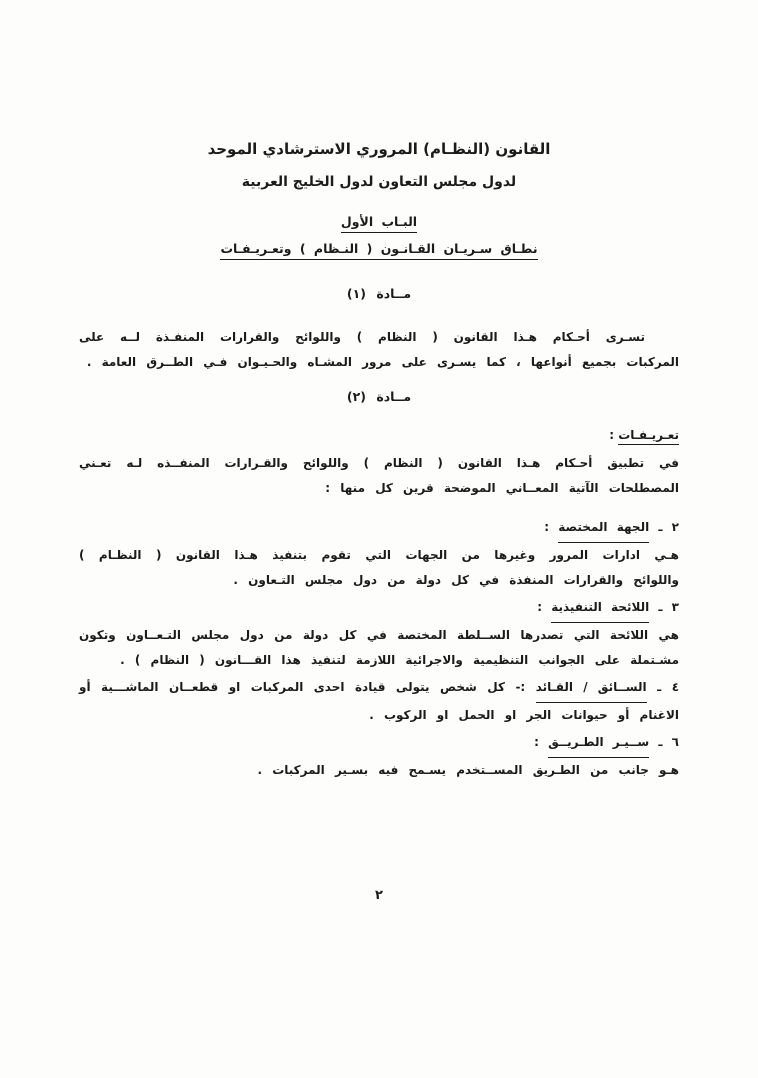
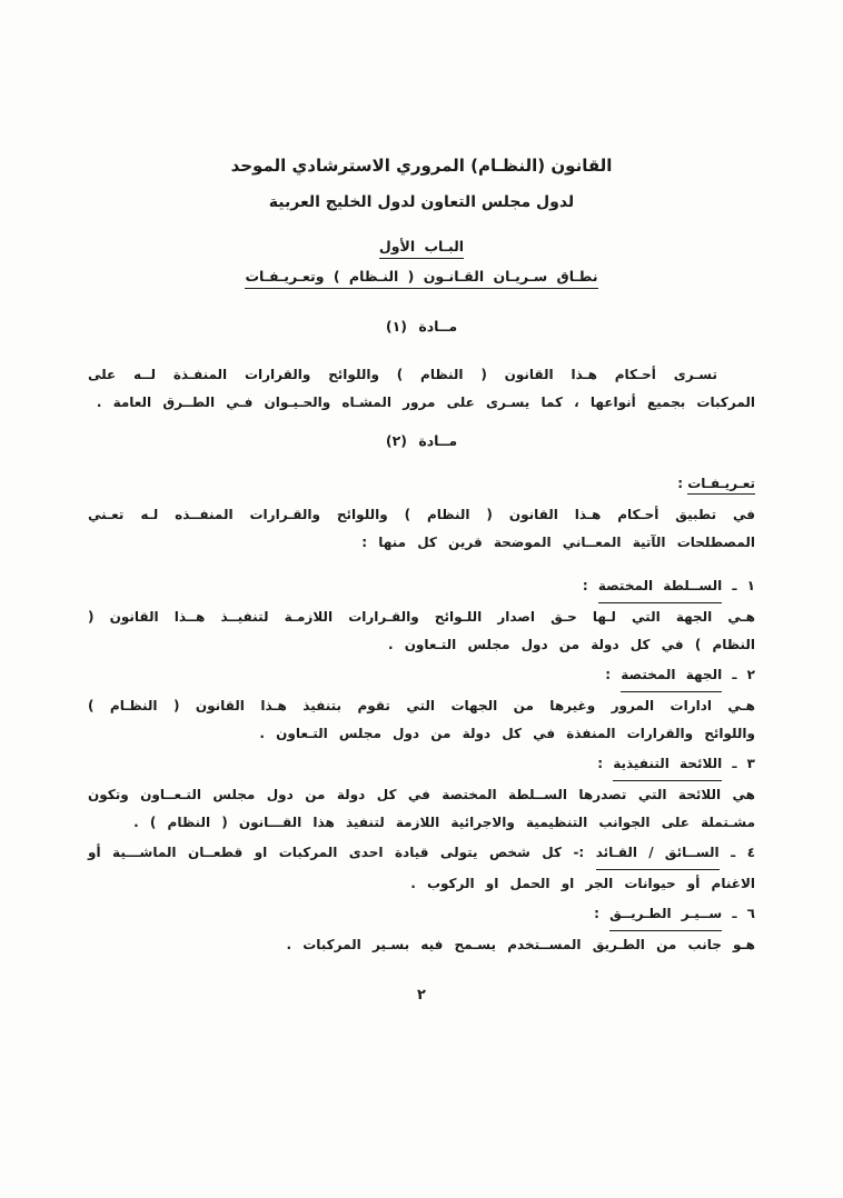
  القانون (النظـام) المروري الاسترشادي الموحد
  لدول مجلس التعاون لدول الخليج العربية
  البـاب الأول
  نطـاق سـريـان القـانـون ( النـظام ) وتعـريـفـات
  مــادة (١)
  تسـرى أحـكام هـذا القانون ( النظام ) واللوائح والقرارات المنفـذة لــه على المركبات بجميع أنواعها ، كما يسـرى على مرور المشـاه والحـيـوان فـي الطــرق العامة .
  مــادة (٢)
  تعـريـفـات :
  في تطبيق أحـكام هـذا القانون ( النظام ) واللوائح والقـرارات المنفــذه لـه تعـني المصطلحات الآتية المعــاني الموضحة قرين كل منها :
+ ١ ـ الســلطة المختصة :
+ هـي الجهة التي لـها حـق اصدار اللـوائح والقـرارات اللازمـة لتنفيــذ هــذا القانون ( النظام ) في كل دولة من دول مجلس التـعاون .
  ٢ ـ الجهة المختصة :
  هـي ادارات المرور وغيرها من الجهات التي تقوم بتنفيذ هـذا القانون ( النظـام ) واللوائح والقرارات المنفذة في كل دولة من دول مجلس التـعاون .
  ٣ ـ اللائحة التنفيذية :
  هي اللائحة التي تصدرها الســلطة المختصة في كل دولة من دول مجلس التـعــاون وتكون مشـتملة على الجوانب التنظيمية والاجرائية اللازمة لتنفيذ هذا القـــانون ( النظام ) .
  ٤ ـ الســائق / القـائد :- كل شخص يتولى قيادة احدى المركبات او قطعــان الماشـــية أو الاغنام أو حيوانات الجر او الحمل او الركوب .
  ٦ ـ ســيـر الطـريــق :
  هـو جانب من الطـريق المســتخدم يسـمح فيه بسـير المركبات .
  ٢
